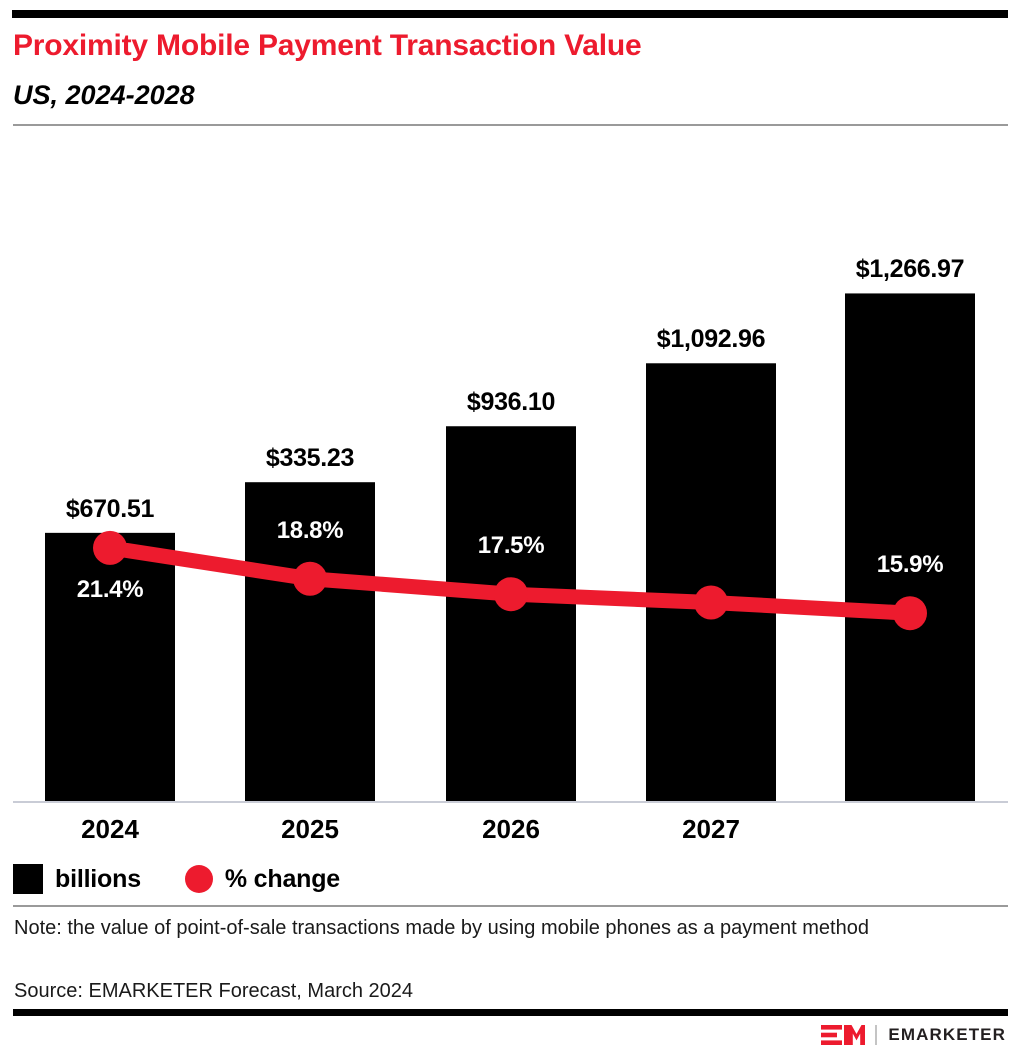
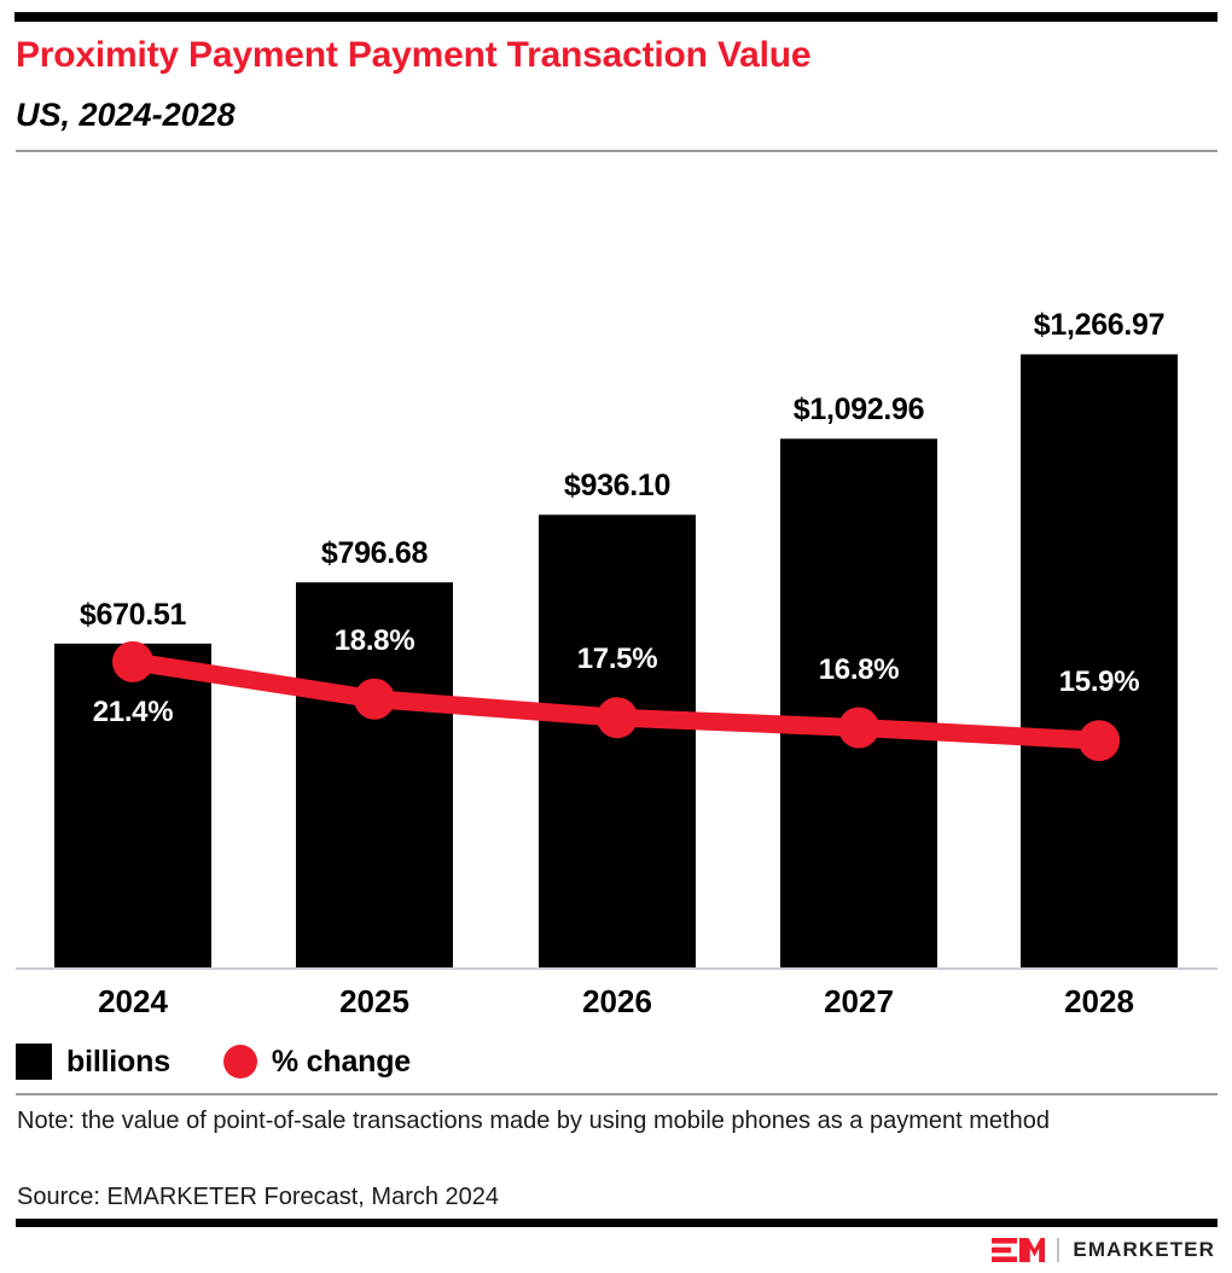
- Proximity Mobile Payment Transaction Value
+ Proximity Payment Payment Transaction Value
  US, 2024-2028
  $670.51
- $335.23
+ $796.68
  $936.10
  $1,092.96
  $1,266.97
  21.4%
  18.8%
  17.5%
+ 16.8%
  15.9%
  2024
  2025
  2026
  2027
+ 2028
  billions
  % change
  Note: the value of point-of-sale transactions made by using mobile phones as a payment method
  Source: EMARKETER Forecast, March 2024
  EMARKETER
